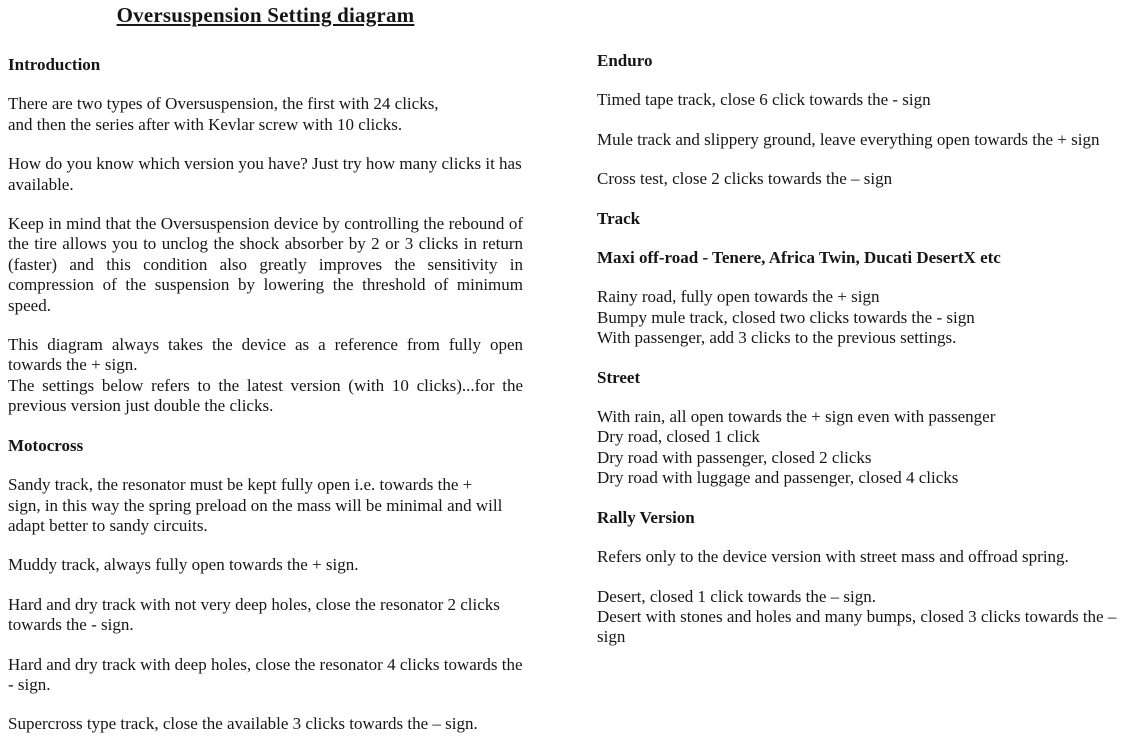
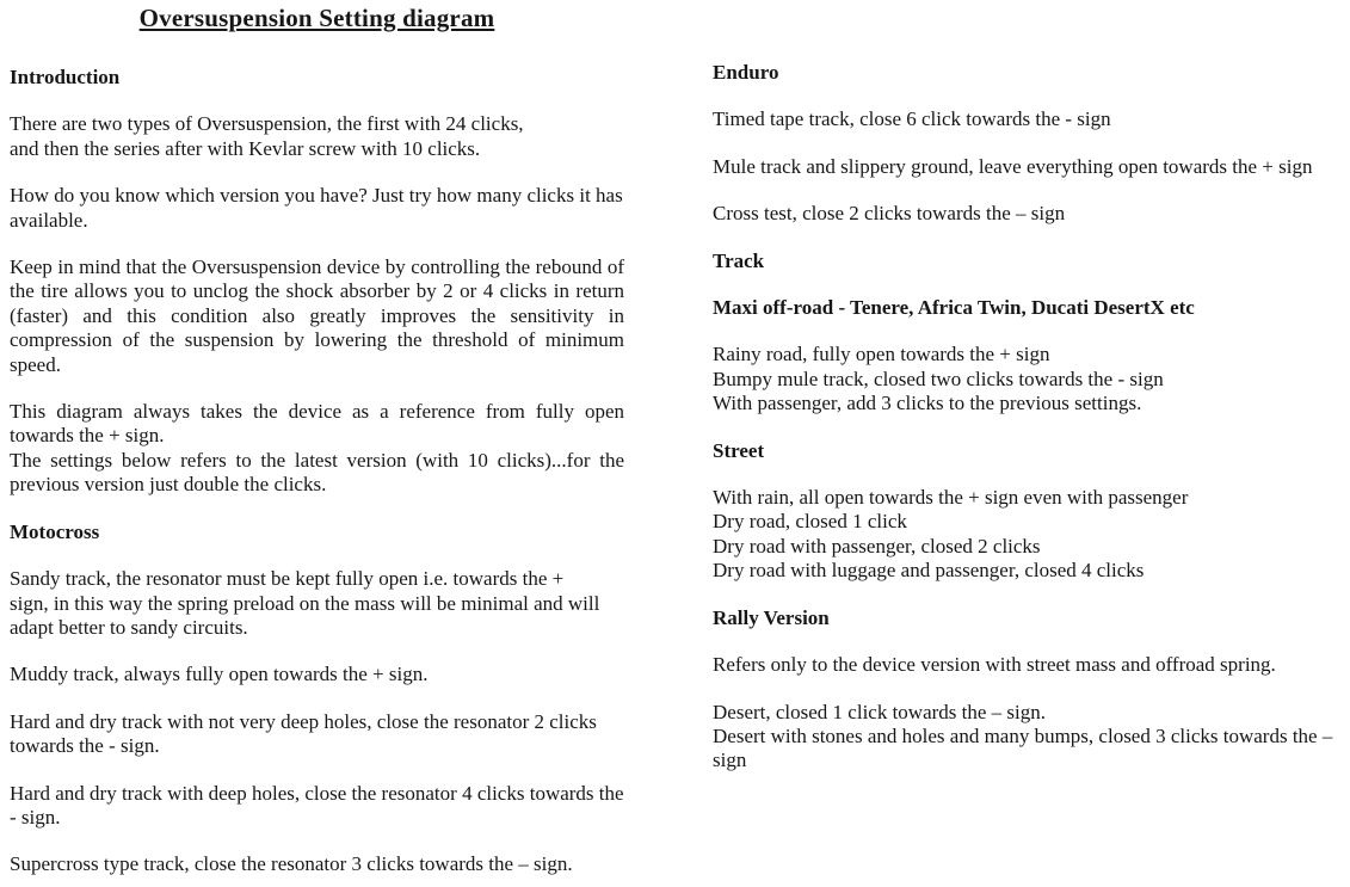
  Oversuspension Setting diagram
  Introduction
  There are two types of Oversuspension, the first with 24 clicks,
  and then the series after with Kevlar screw with 10 clicks.
  How do you know which version you have? Just try how many clicks it has available.
- Keep in mind that the Oversuspension device by controlling the rebound of the tire allows you to unclog the shock absorber by 2 or 3 clicks in return (faster) and this condition also greatly improves the sensitivity in compression of the suspension by lowering the threshold of minimum speed.
+ Keep in mind that the Oversuspension device by controlling the rebound of the tire allows you to unclog the shock absorber by 2 or 4 clicks in return (faster) and this condition also greatly improves the sensitivity in compression of the suspension by lowering the threshold of minimum speed.
  This diagram always takes the device as a reference from fully open towards the + sign.
  The settings below refers to the latest version (with 10 clicks)...for the previous version just double the clicks.
  Motocross
  Sandy track, the resonator must be kept fully open i.e. towards the +
  sign, in this way the spring preload on the mass will be minimal and will adapt better to sandy circuits.
  Muddy track, always fully open towards the + sign.
  Hard and dry track with not very deep holes, close the resonator 2 clicks towards the - sign.
  Hard and dry track with deep holes, close the resonator 4 clicks towards the - sign.
- Supercross type track, close the available 3 clicks towards the – sign.
+ Supercross type track, close the resonator 3 clicks towards the – sign.
  Enduro
  Timed tape track, close 6 click towards the - sign
  Mule track and slippery ground, leave everything open towards the + sign
  Cross test, close 2 clicks towards the – sign
  Track
  Maxi off-road - Tenere, Africa Twin, Ducati DesertX etc
  Rainy road, fully open towards the + sign
  Bumpy mule track, closed two clicks towards the - sign
  With passenger, add 3 clicks to the previous settings.
  Street
  With rain, all open towards the + sign even with passenger
  Dry road, closed 1 click
  Dry road with passenger, closed 2 clicks
  Dry road with luggage and passenger, closed 4 clicks
  Rally Version
  Refers only to the device version with street mass and offroad spring.
  Desert, closed 1 click towards the – sign.
  Desert with stones and holes and many bumps, closed 3 clicks towards the – sign
